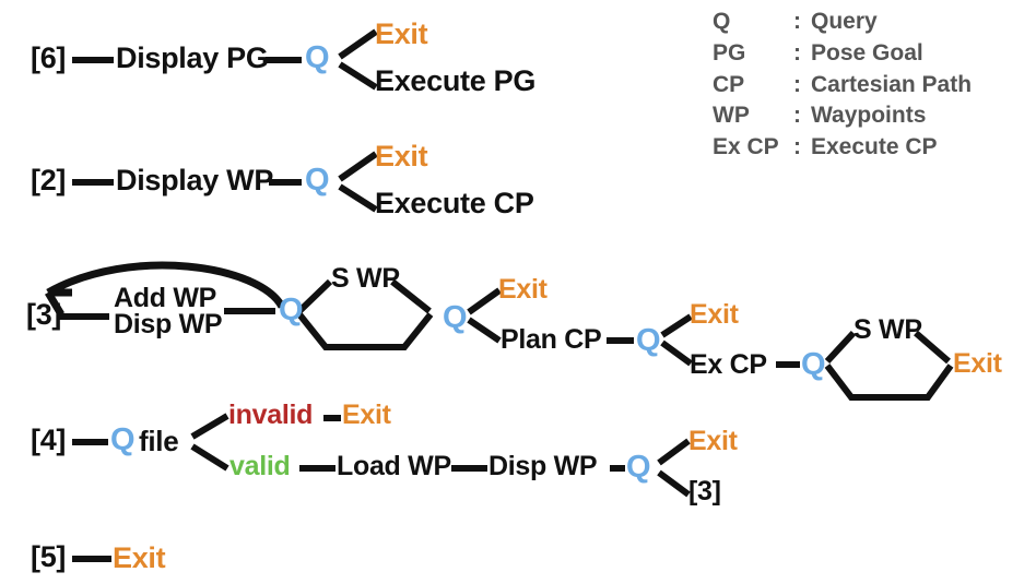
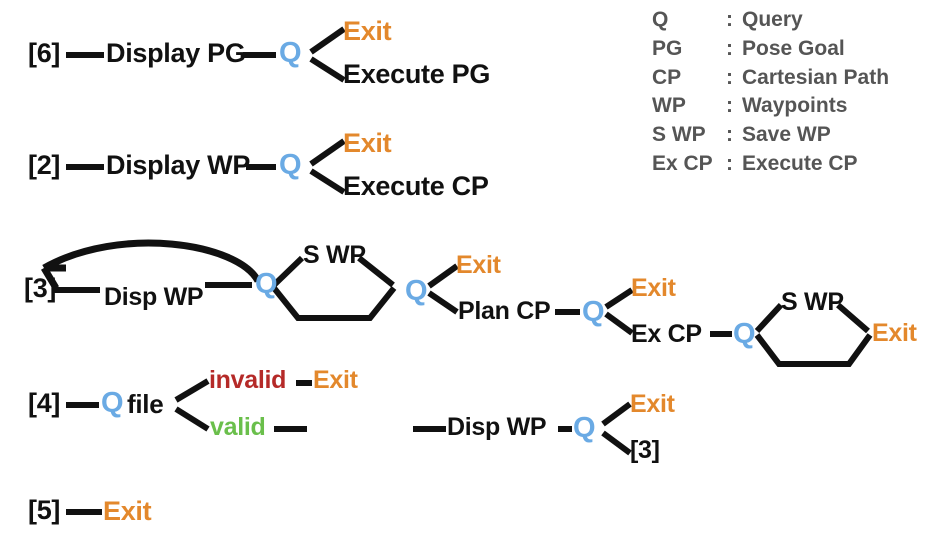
  [6]
  Display PG
  Q
  Exit
  Execute PG
  [2]
  Display WP
  Q
  Exit
  Execute CP
  [3]
- Add WP
  Disp WP
  Q
  S WP
  Q
  Exit
  Plan CP
  Q
  Exit
  Ex CP
  Q
  S WP
  Exit
  [4]
  Q
  file
  invalid
  Exit
  valid
- Load WP
  Disp WP
  Q
  Exit
  [3]
  [5]
  Exit
  Q	:	Query
  PG	:	Pose Goal
  CP	:	Cartesian Path
  WP	:	Waypoints
+ S WP	:	Save WP
  Ex CP	:	Execute CP
